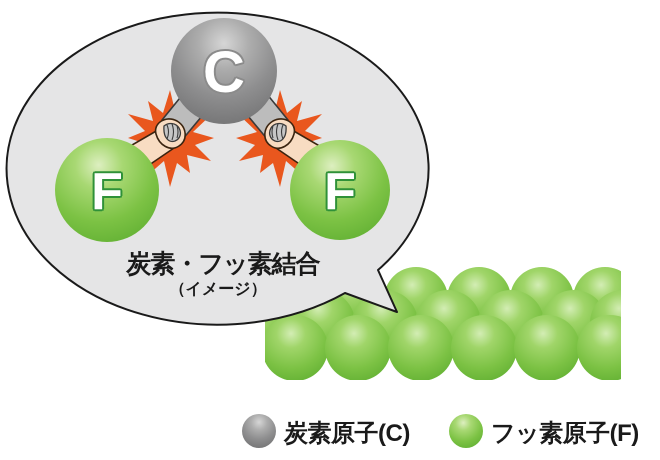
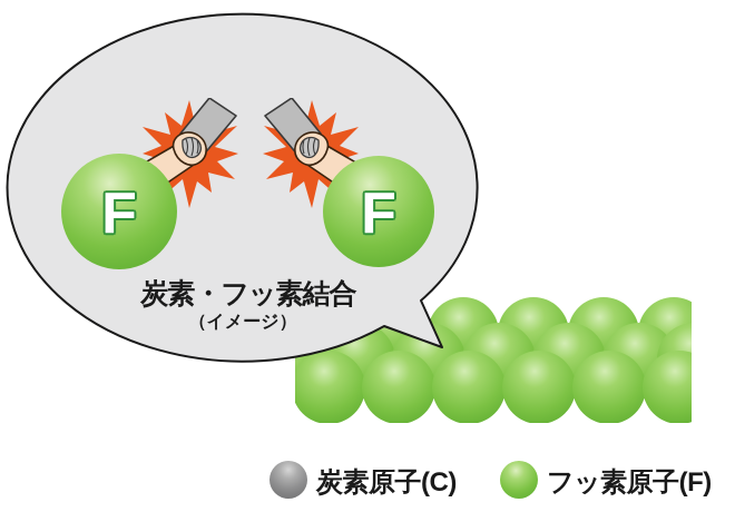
- C
  F
  F
  炭素・フッ素結合
  （イメージ）
  炭素原子(C)
  フッ素原子(F)
